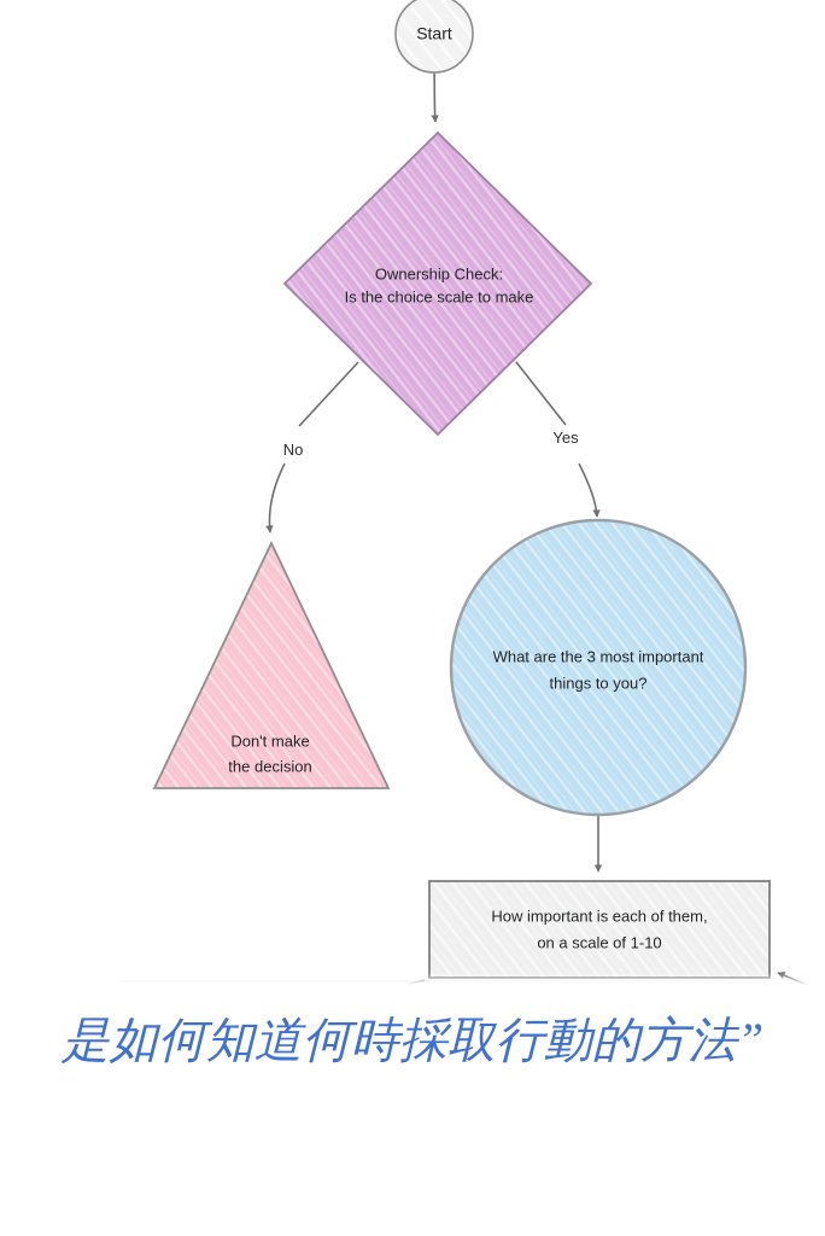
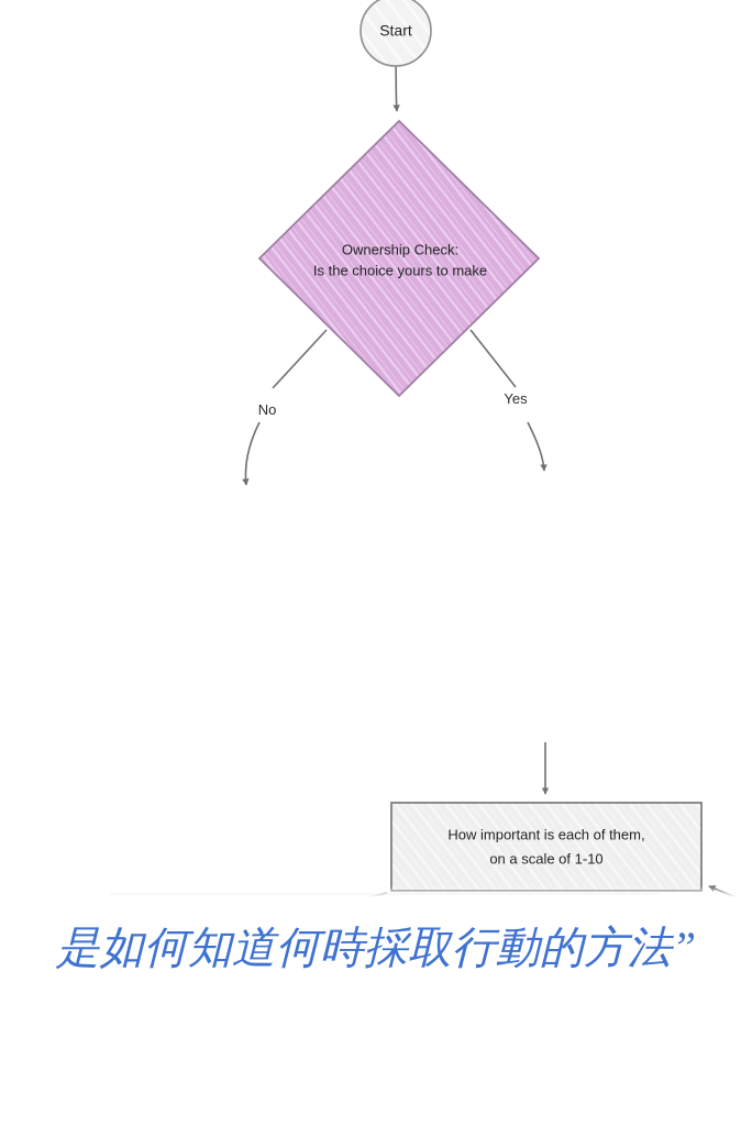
  Start
  Ownership Check:
- Is the choice scale to make
+ Is the choice yours to make
  No
  Yes
- Don't make
- the decision
- What are the 3 most important
- things to you?
  How important is each of them,
  on a scale of 1-10
  是如何知道何時採取行動的方法”
